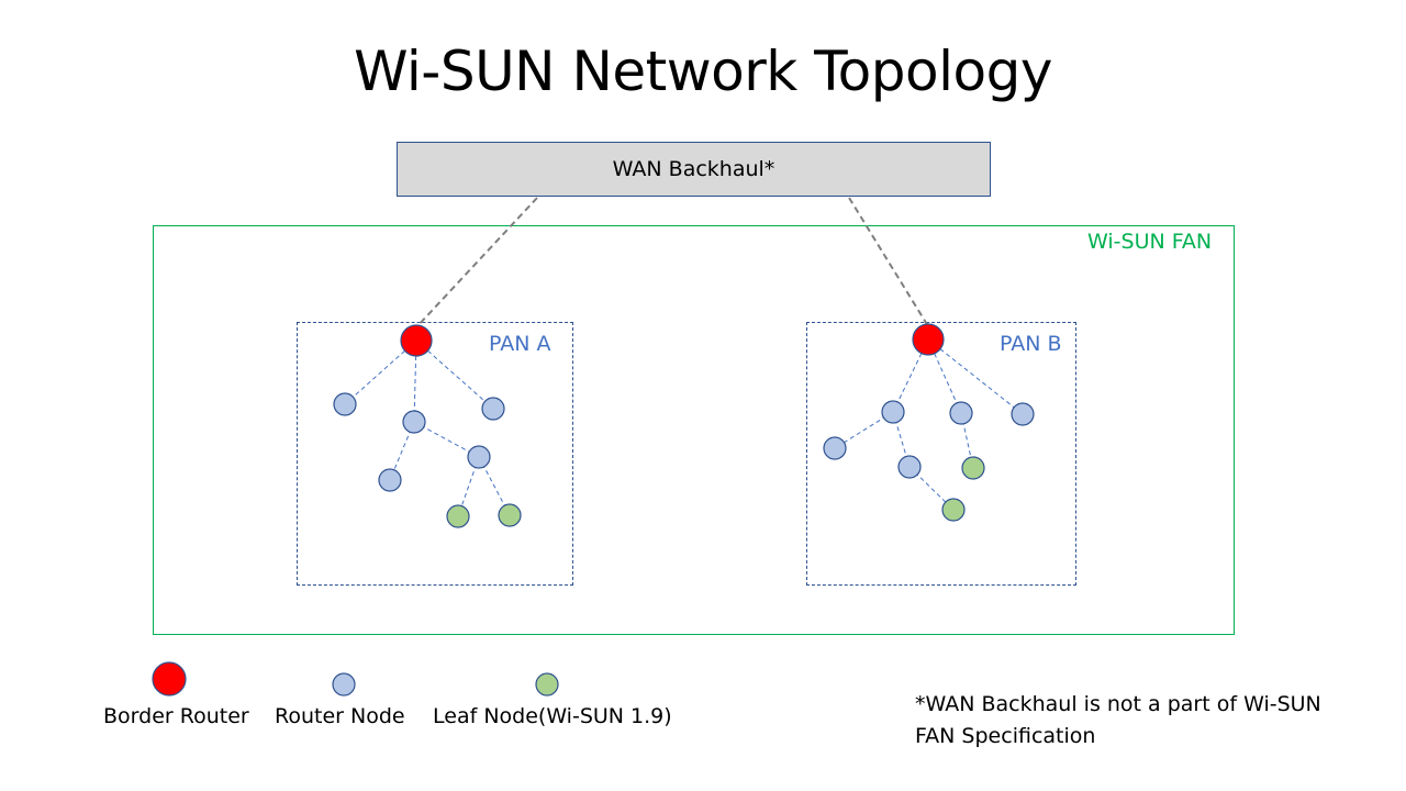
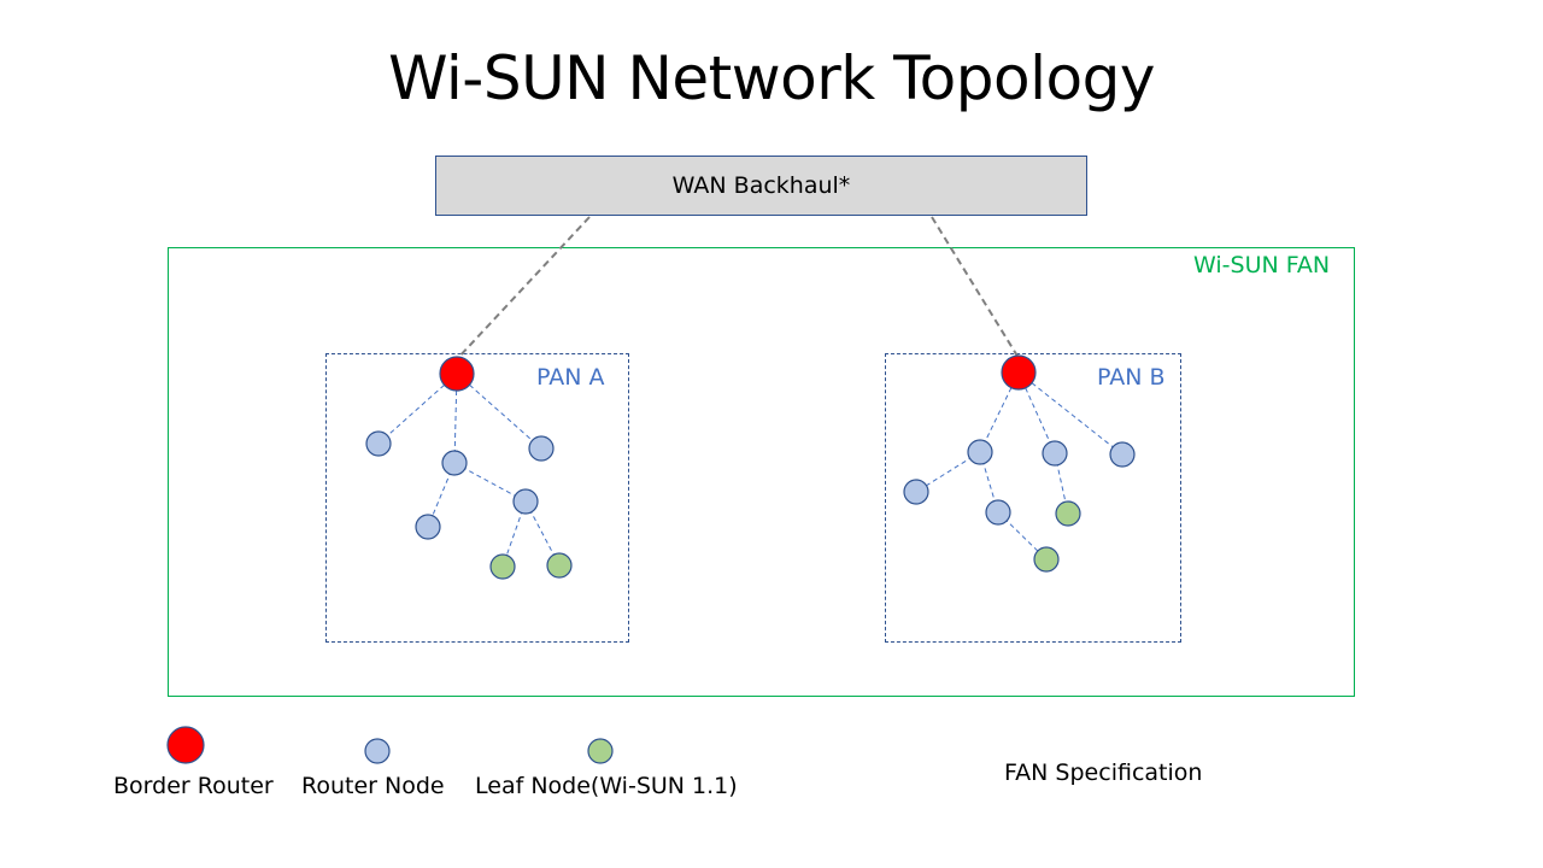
  Wi-SUN Network Topology
  WAN Backhaul*
  Wi-SUN FAN
  PAN A
  PAN B
  Border Router
  Router Node
- Leaf Node(Wi-SUN 1.9)
+ Leaf Node(Wi-SUN 1.1)
- *WAN Backhaul is not a part of Wi-SUN
  FAN Specification
